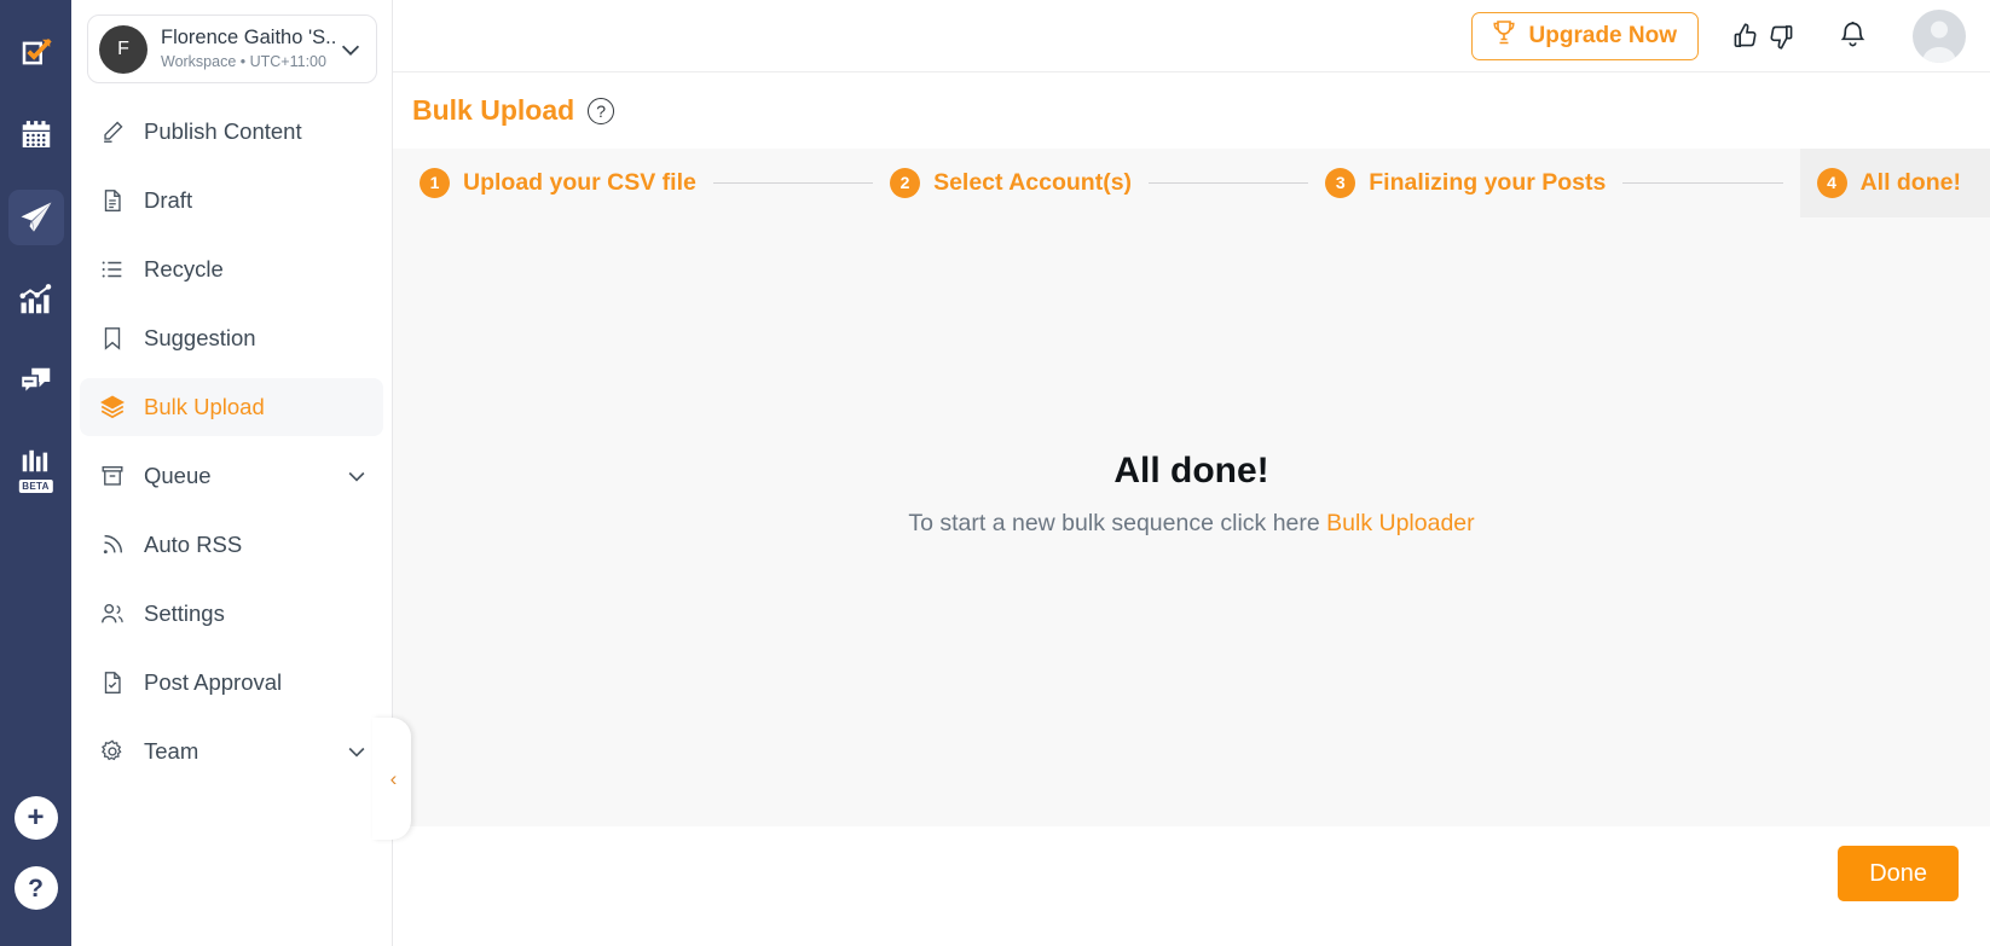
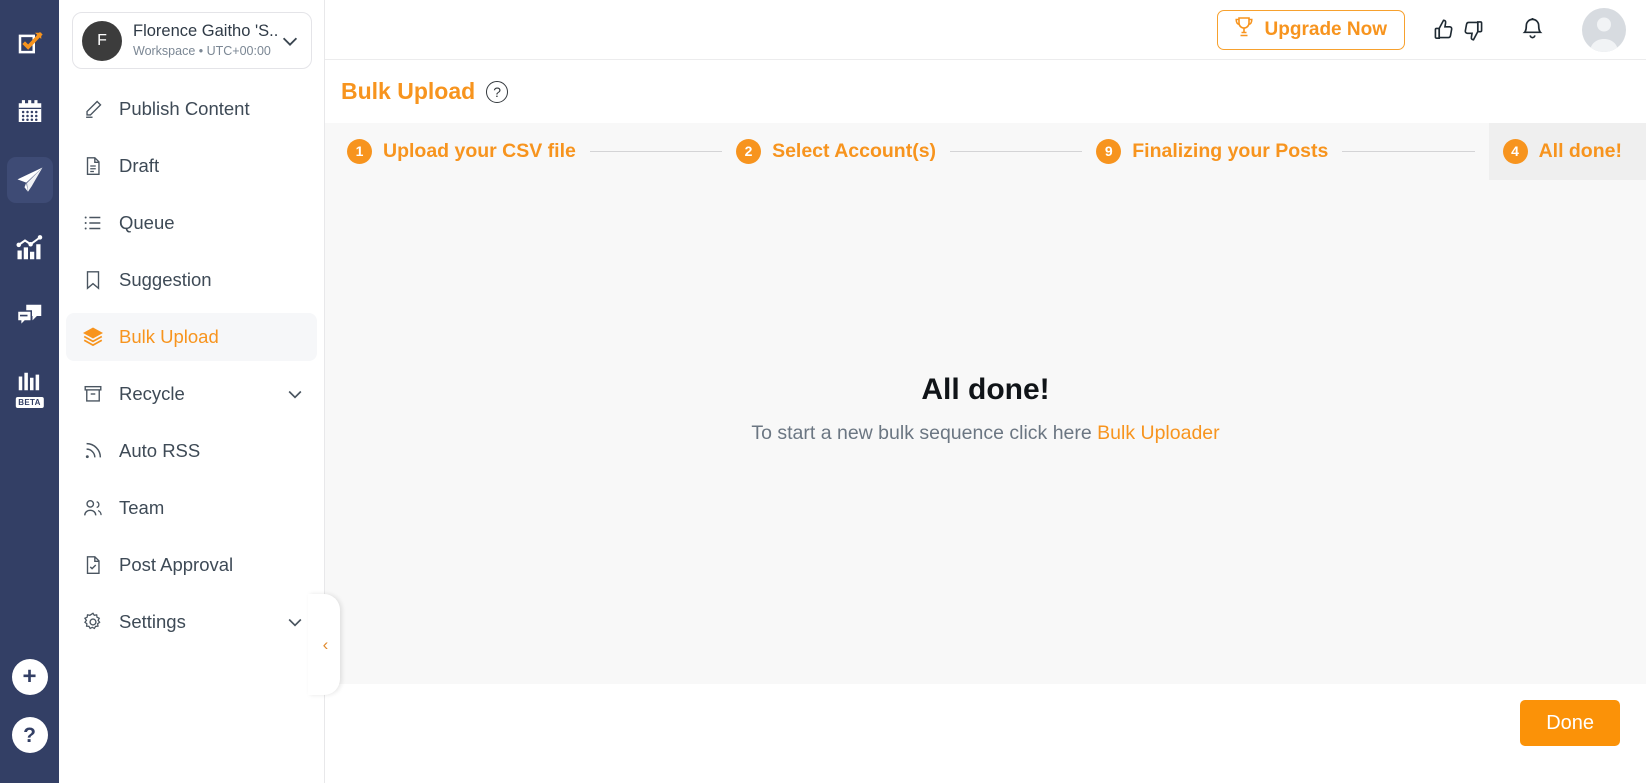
  BETA
  +
  ?
  F
  Florence Gaitho 'S..
- Workspace • UTC+11:00
+ Workspace • UTC+00:00
  Publish Content
  Draft
- Recycle
+ Queue
  Suggestion
  Bulk Upload
- Queue
+ Recycle
  Auto RSS
- Settings
+ Team
  Post Approval
- Team
+ Settings
  ‹
  Upgrade Now
  Bulk Upload
  ?
  1
  Upload your CSV file
  2
  Select Account(s)
- 3
+ 9
  Finalizing your Posts
  4
  All done!
  All done!
  To start a new bulk sequence click here Bulk Uploader
  Done
